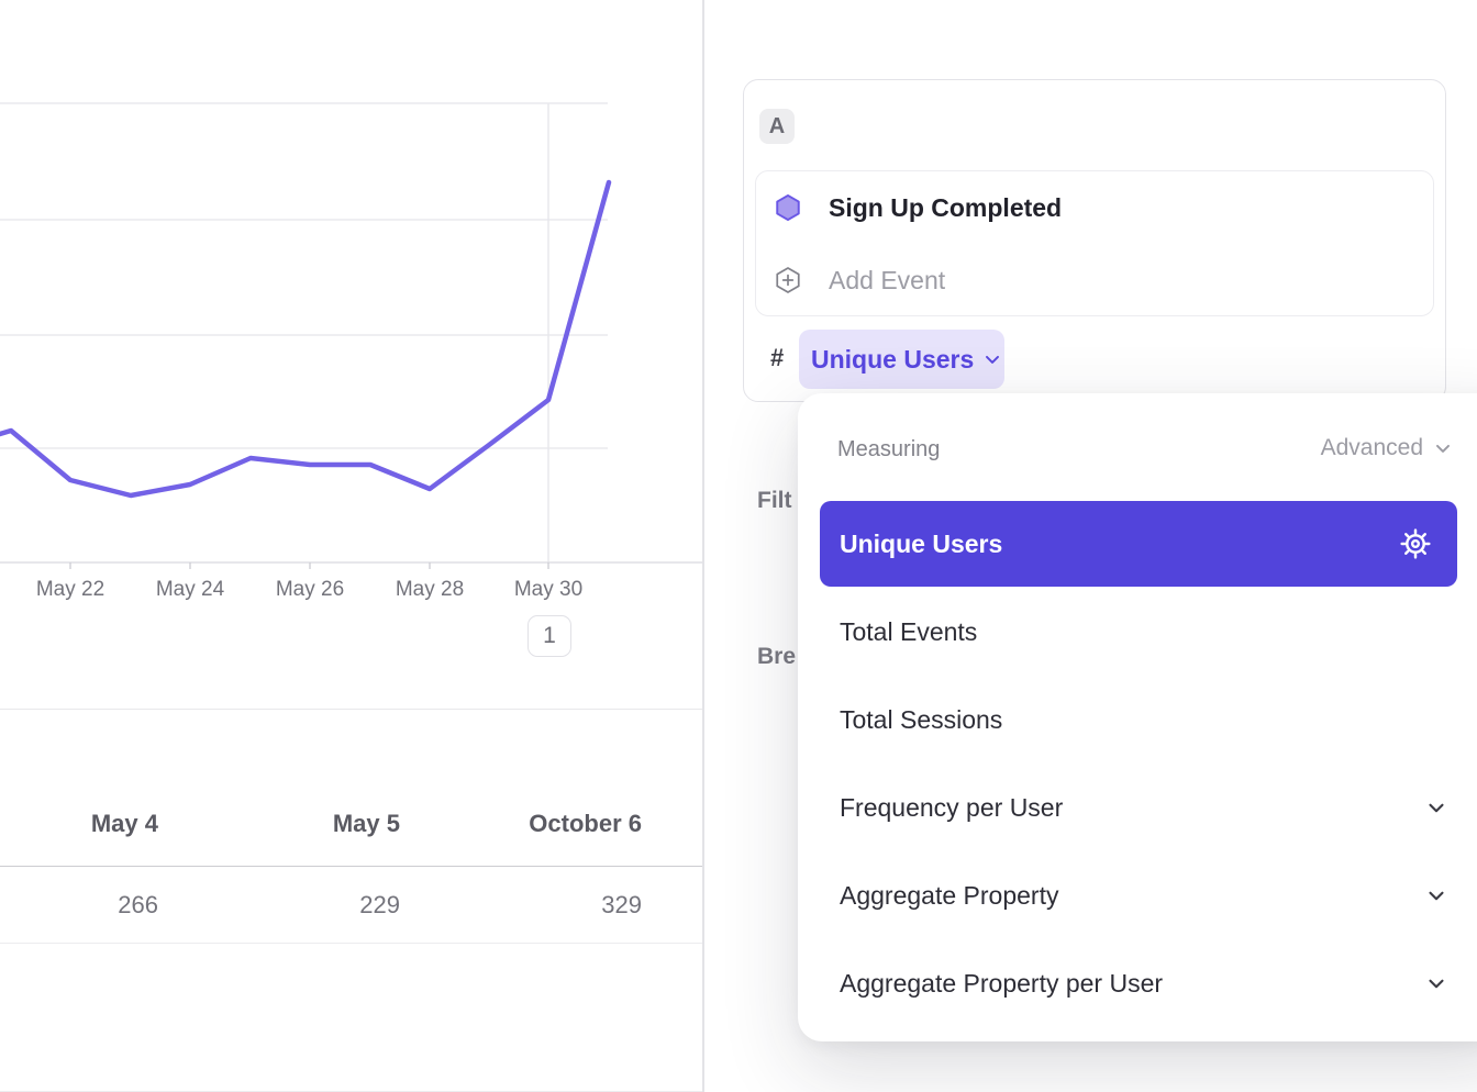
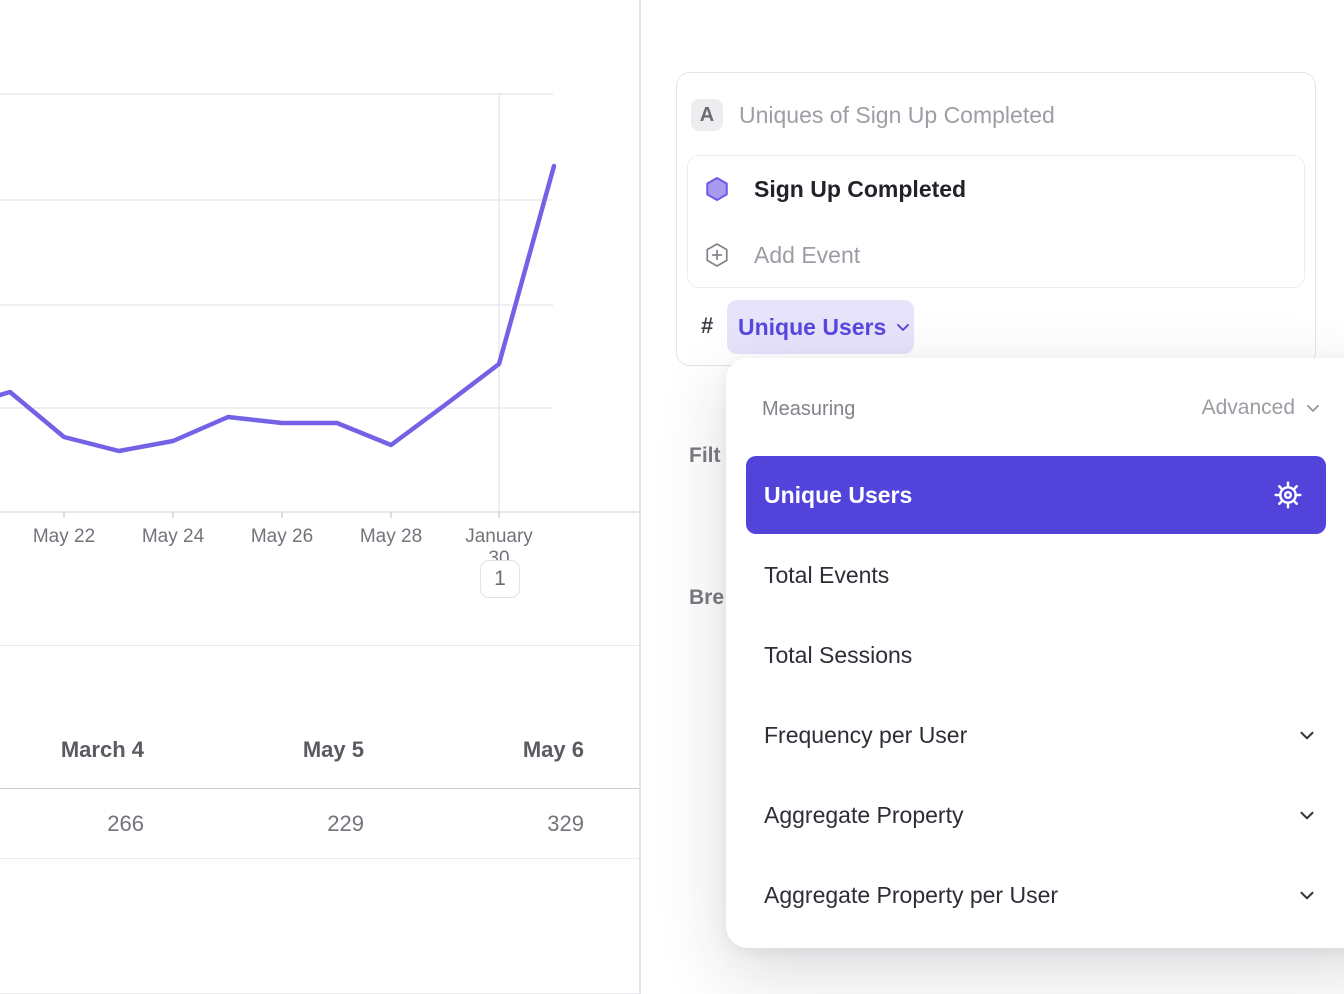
  May 22
  May 24
  May 26
  May 28
- May 30
+ January 30
  1
- May 4
+ March 4
  May 5
- October 6
+ May 6
  266
  229
  329
  A
+ Uniques of Sign Up Completed
  Sign Up Completed
  Add Event
  #
  Unique Users
  Filt
  Bre
  Measuring
  Advanced
  Unique Users
  Total Events
  Total Sessions
  Frequency per User
  Aggregate Property
  Aggregate Property per User
